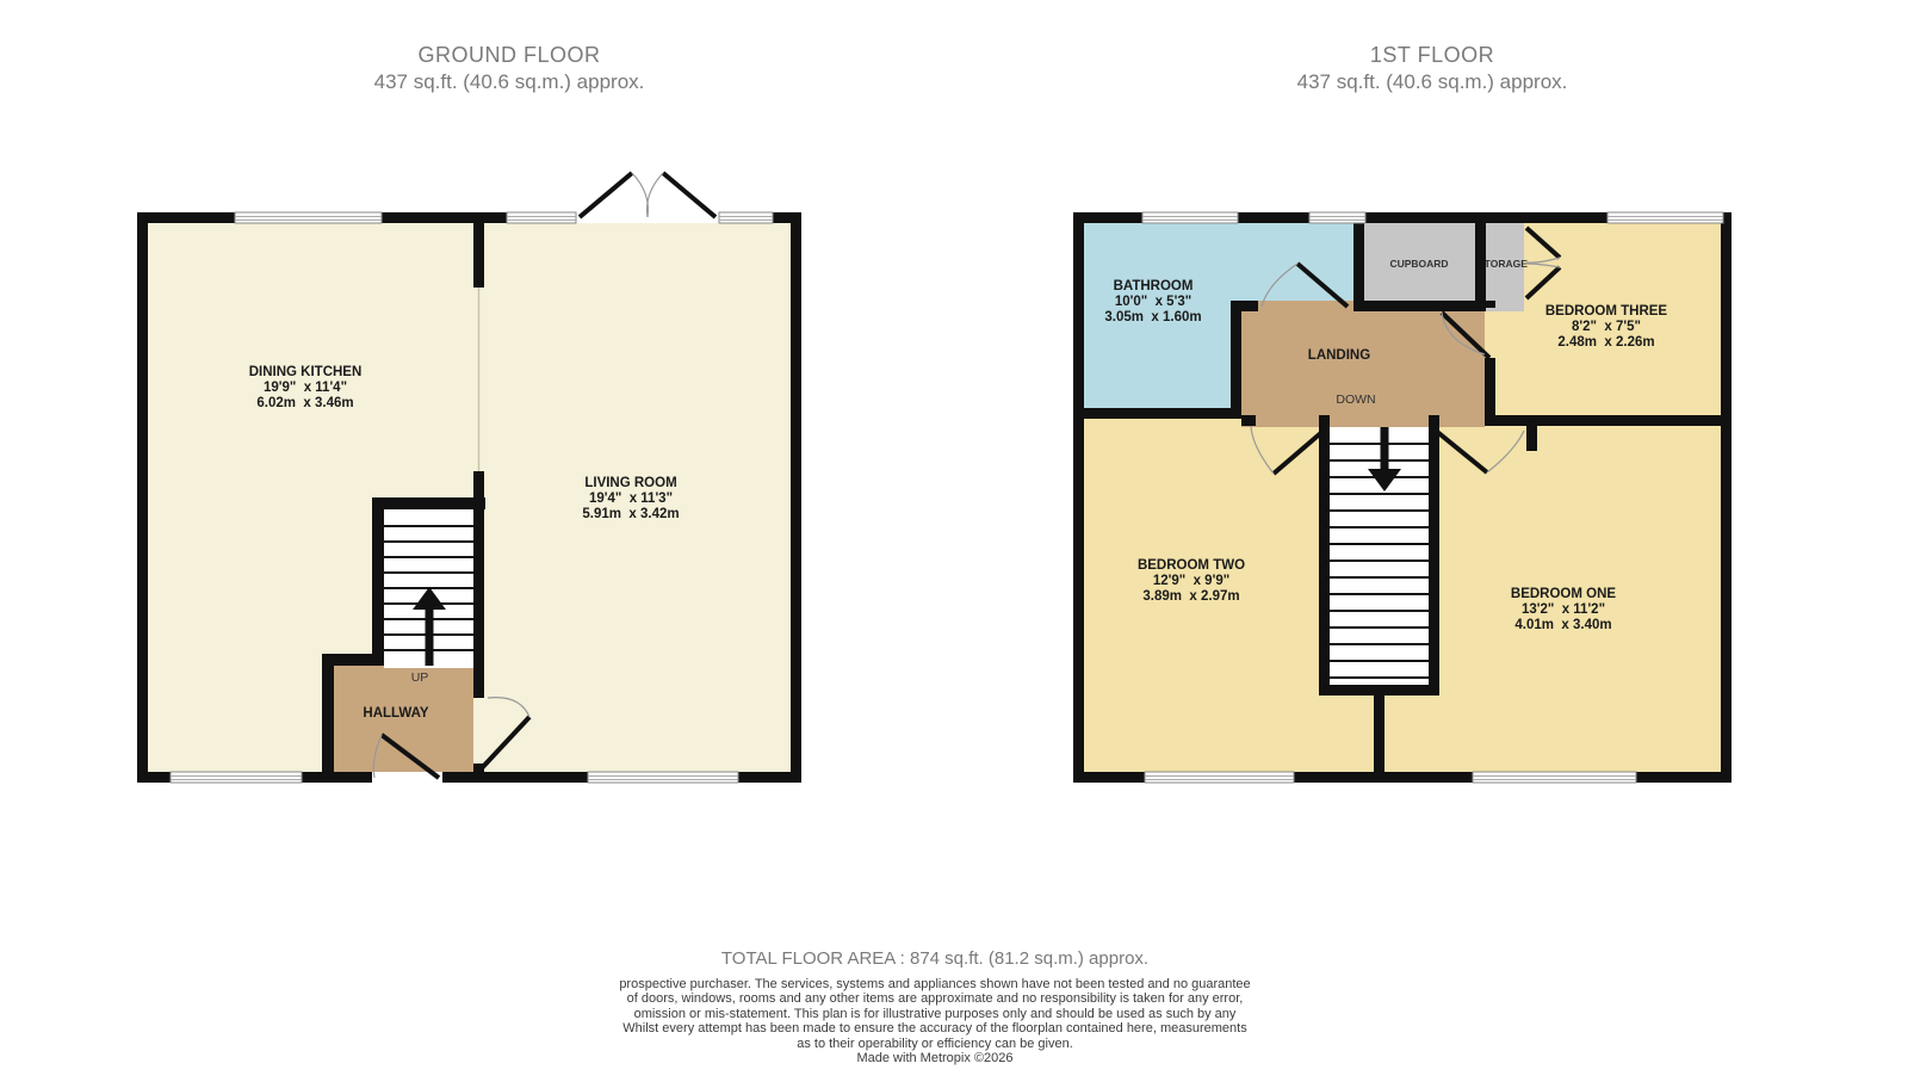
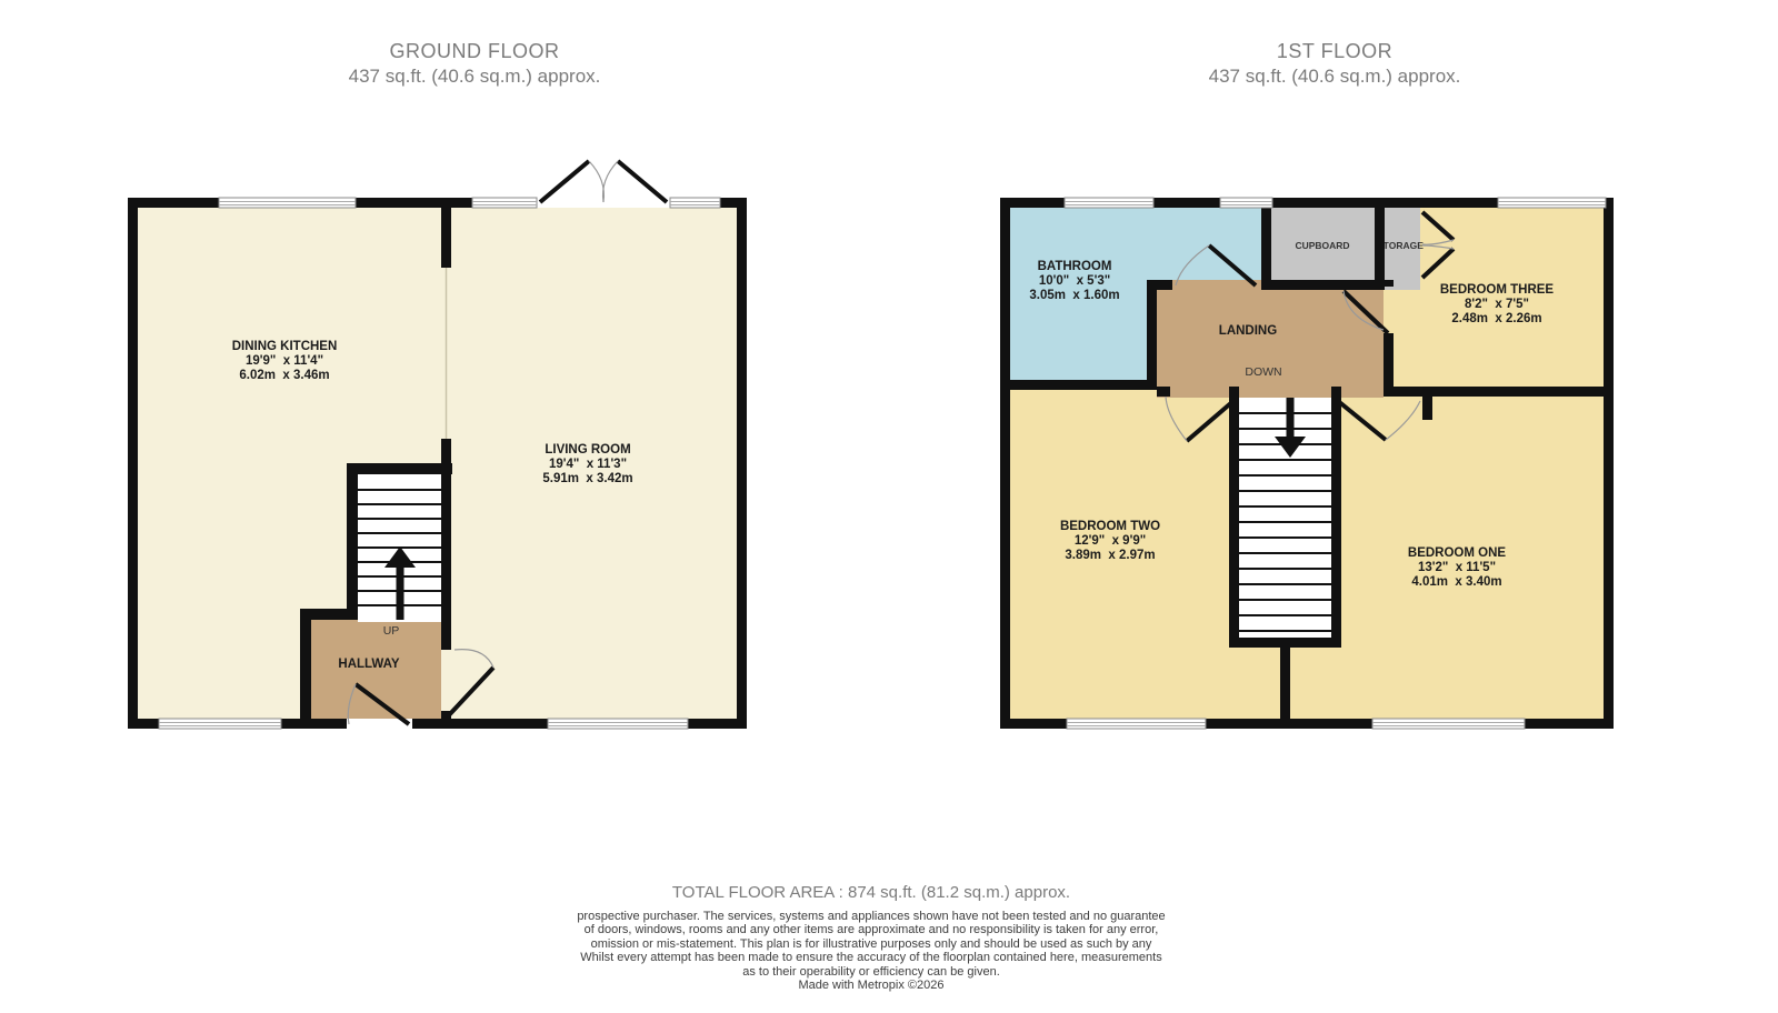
  GROUND FLOOR
  437 sq.ft. (40.6 sq.m.) approx.
  1ST FLOOR
  437 sq.ft. (40.6 sq.m.) approx.
  DINING KITCHEN
  19'9" x 11'4"
  6.02m x 3.46m
  LIVING ROOM
  19'4" x 11'3"
  5.91m x 3.42m
  HALLWAY
  UP
  CUPBOARD
  TORAGE
  BATHROOM
  10'0" x 5'3"
  3.05m x 1.60m
  BEDROOM THREE
  8'2" x 7'5"
  2.48m x 2.26m
  BEDROOM TWO
  12'9" x 9'9"
  3.89m x 2.97m
  BEDROOM ONE
- 13'2" x 11'2"
+ 13'2" x 11'5"
  4.01m x 3.40m
  LANDING
  DOWN
  TOTAL FLOOR AREA : 874 sq.ft. (81.2 sq.m.) approx.
  prospective purchaser. The services, systems and appliances shown have not been tested and no guarantee
  of doors, windows, rooms and any other items are approximate and no responsibility is taken for any error,
  omission or mis-statement. This plan is for illustrative purposes only and should be used as such by any
  Whilst every attempt has been made to ensure the accuracy of the floorplan contained here, measurements
  as to their operability or efficiency can be given.
  Made with Metropix ©2026
